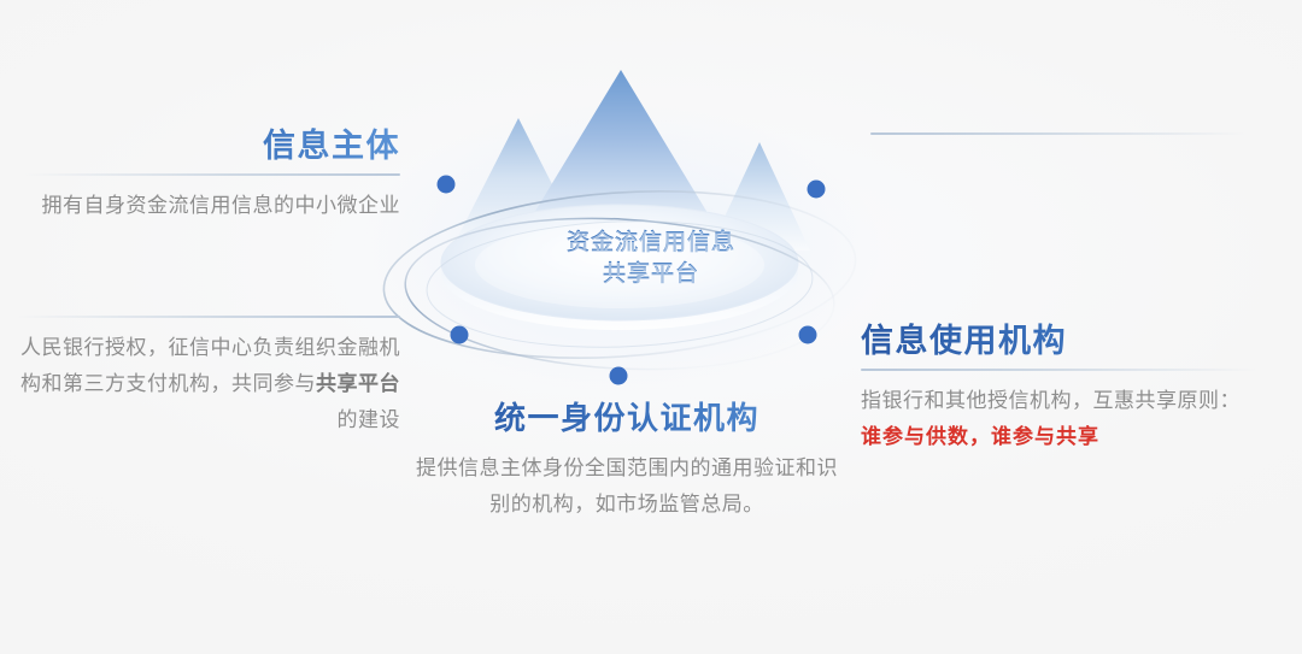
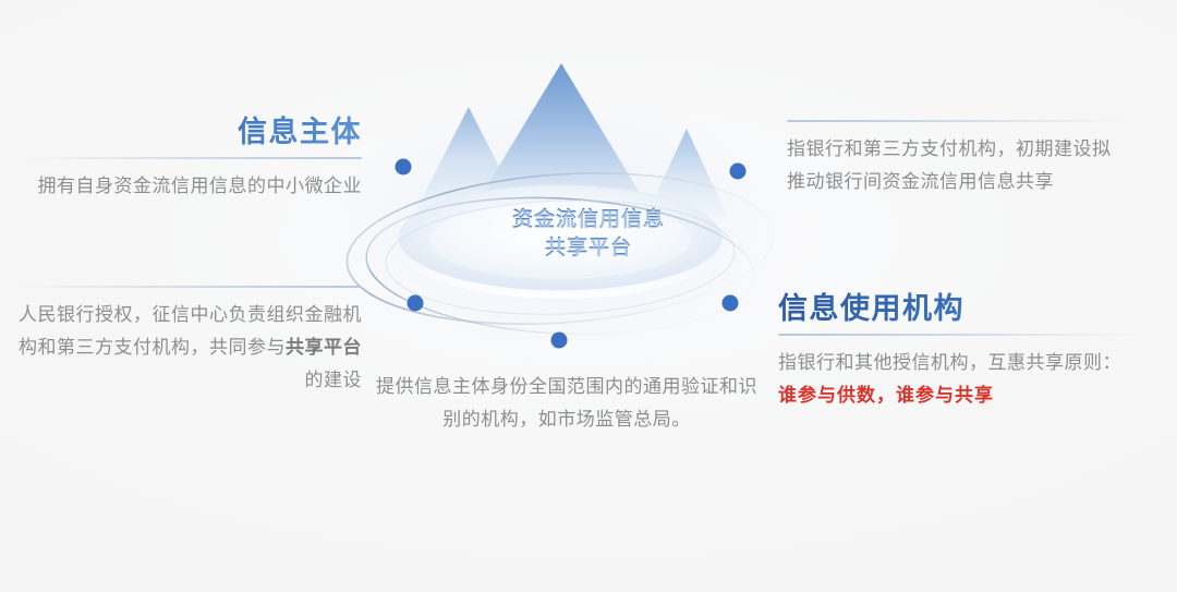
  资金流信用信息
  共享平台
  信息主体
  拥有自身资金流信用信息的中小微企业
  人民银行授权，征信中心负责组织金融机构和第三方支付机构，共同参与共享平台的建设
+ 指银行和第三方支付机构，初期建设拟推动银行间资金流信用信息共享
  信息使用机构
  指银行和其他授信机构，互惠共享原则：谁参与供数，谁参与共享
- 统一身份认证机构
  提供信息主体身份全国范围内的通用验证和识别的机构，如市场监管总局。
